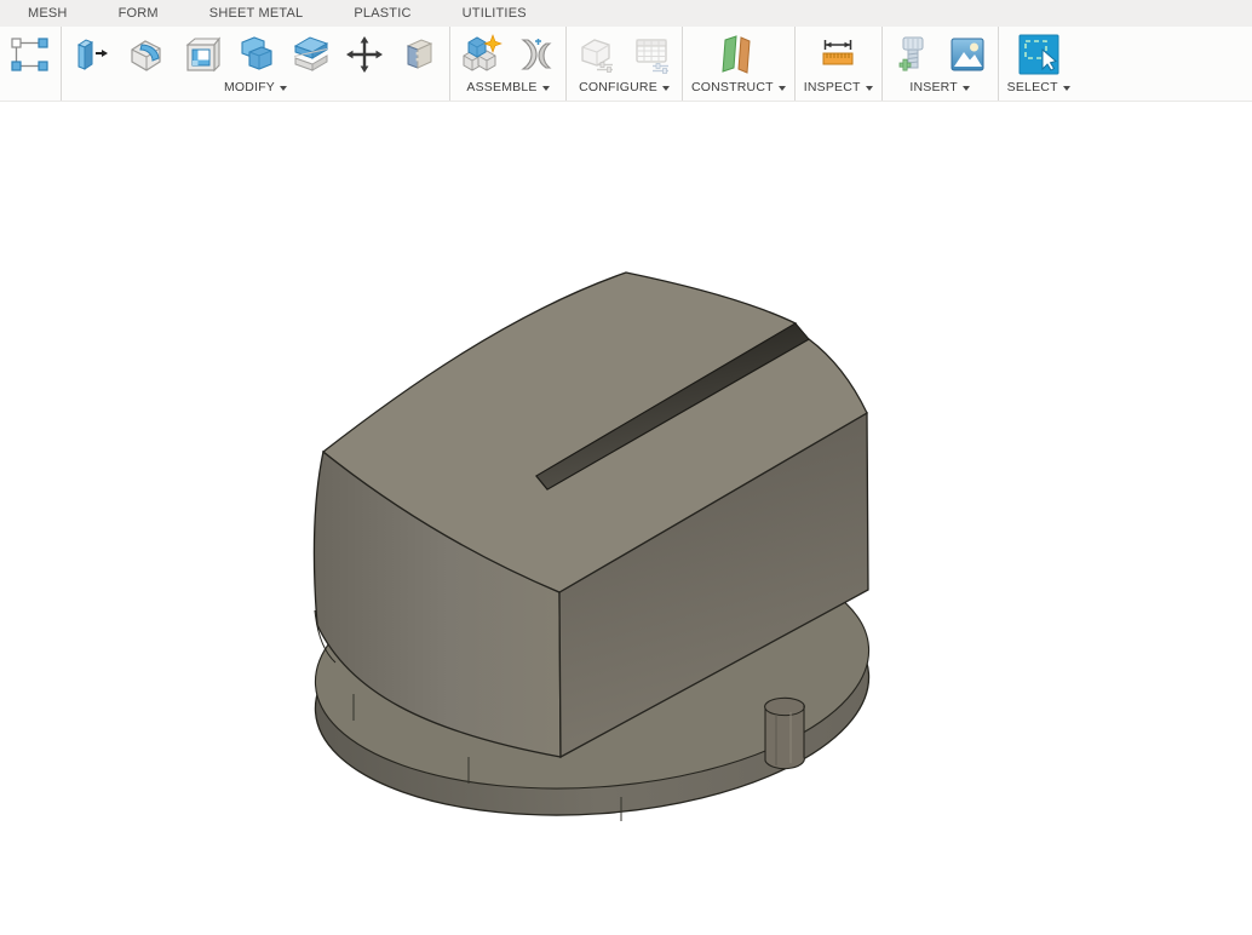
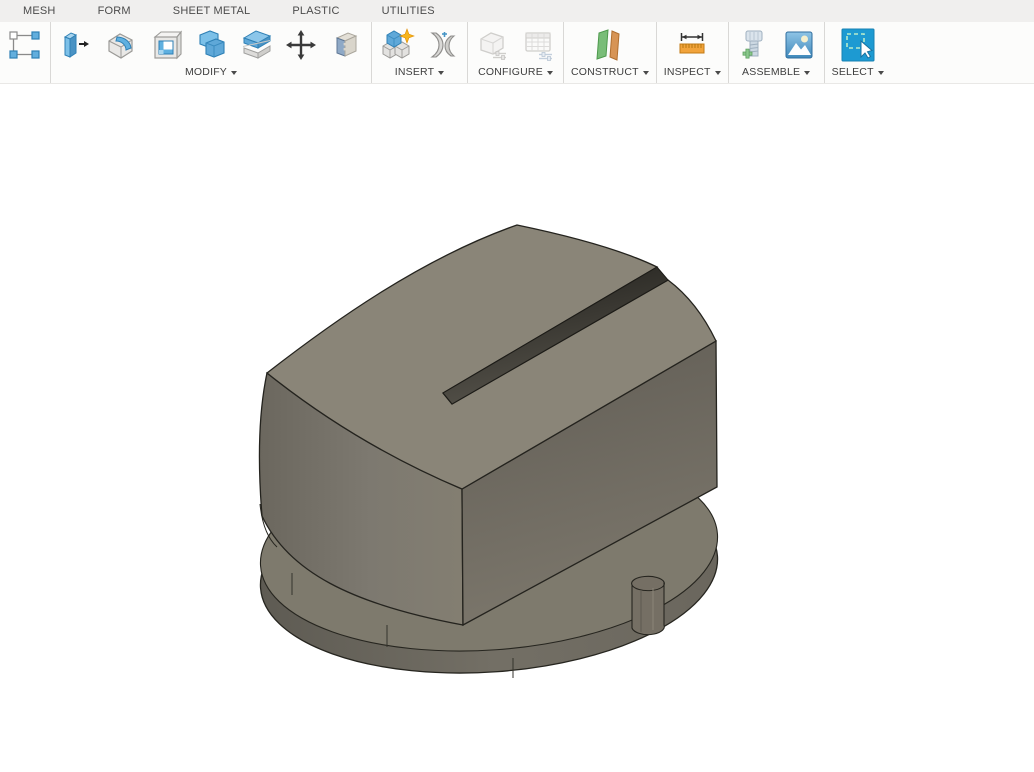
  MESH
  FORM
  SHEET METAL
  PLASTIC
  UTILITIES
  MODIFY
- ASSEMBLE
+ INSERT
  CONFIGURE
  CONSTRUCT
  INSPECT
- INSERT
+ ASSEMBLE
  SELECT
